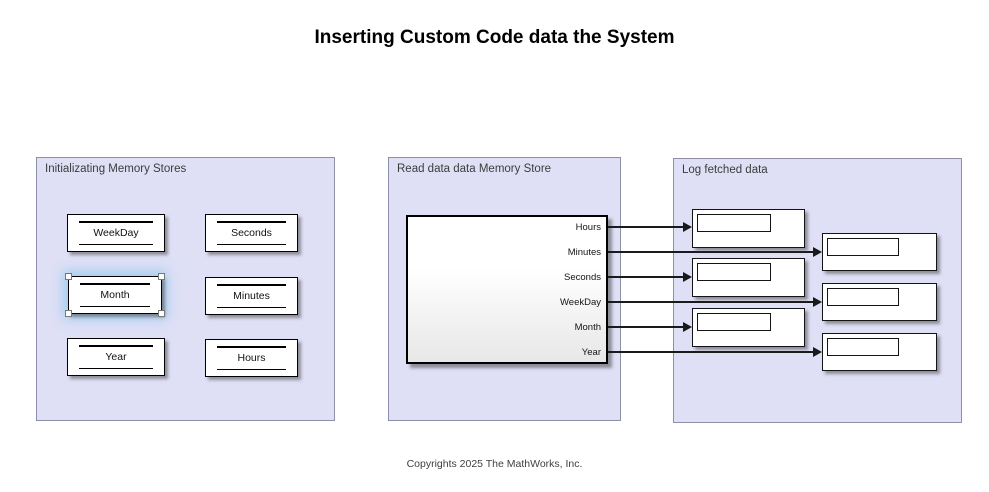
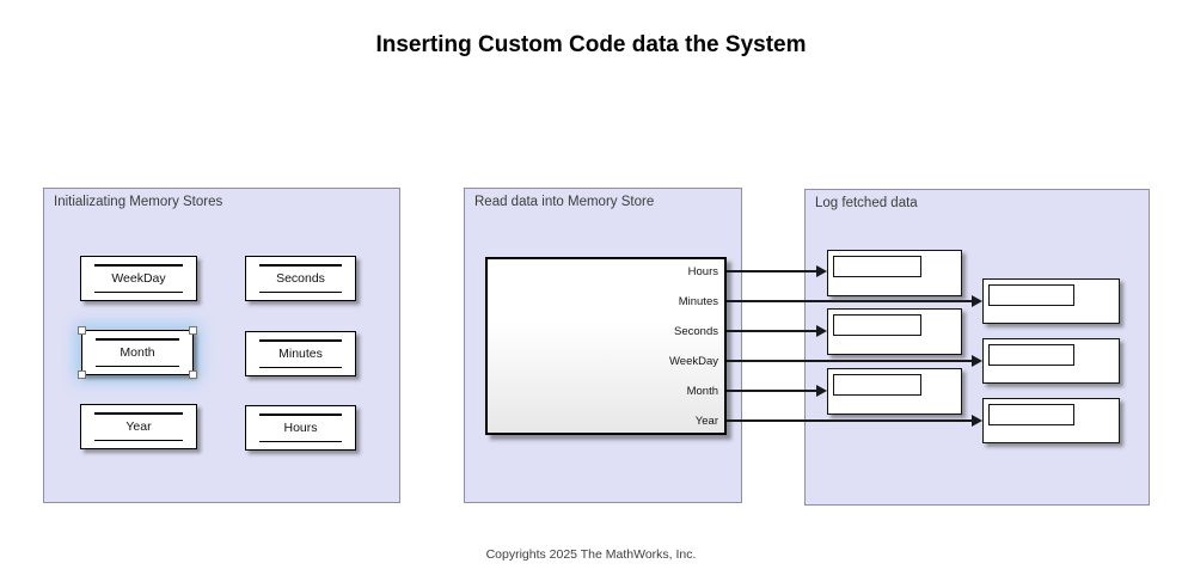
  Inserting Custom Code data the System
  Initializating Memory Stores
  WeekDay
  Seconds
  Month
  Minutes
  Year
  Hours
- Read data data Memory Store
+ Read data into Memory Store
  Hours
  Minutes
  Seconds
  WeekDay
  Month
  Year
  Log fetched data
  Copyrights 2025 The MathWorks, Inc.
